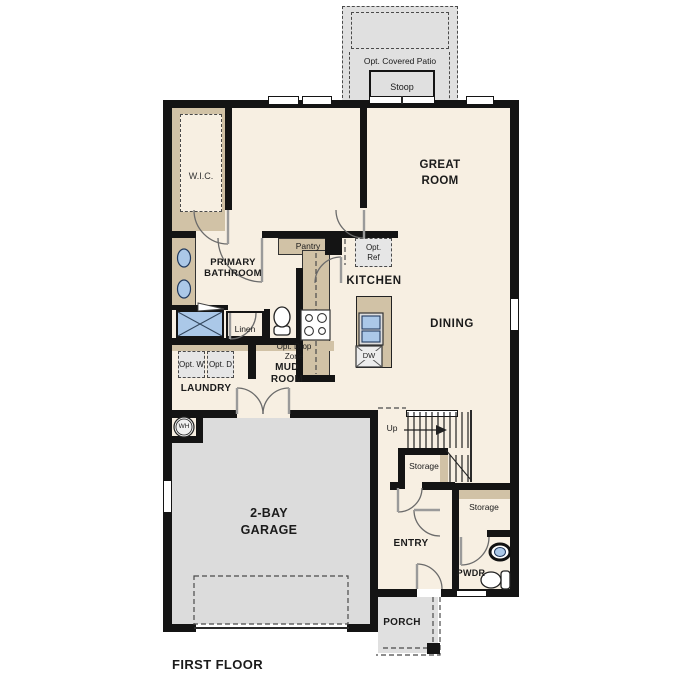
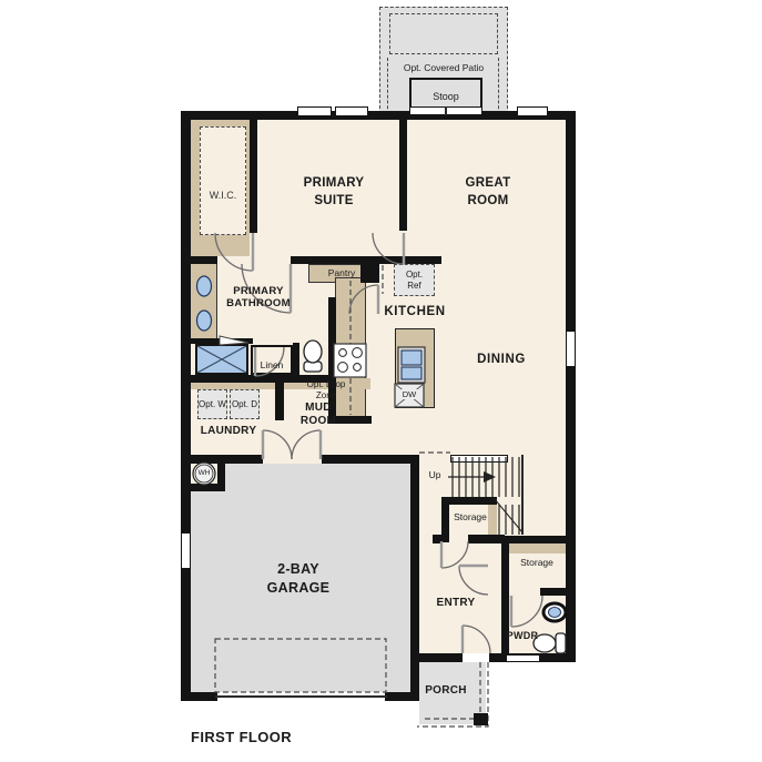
  Opt. W
  Opt. D
  Opt. Ref
  Opt. Covered Patio
  Stoop
+ PRIMARY SUITE
  GREAT ROOM
  W.I.C.
  PRIMARY BATHROOM
  Pantry
  KITCHEN
  DINING
  Linen
  Opt. Drop Zone
  LAUNDRY
  MUD ROOM
  2-BAY GARAGE
  Up
  Storage
  Storage
  ENTRY
  PWDR
  PORCH
  DW
  FIRST FLOOR
